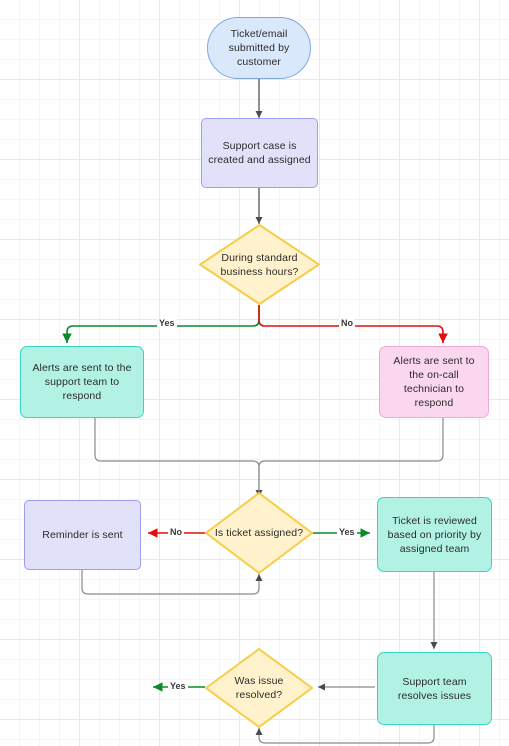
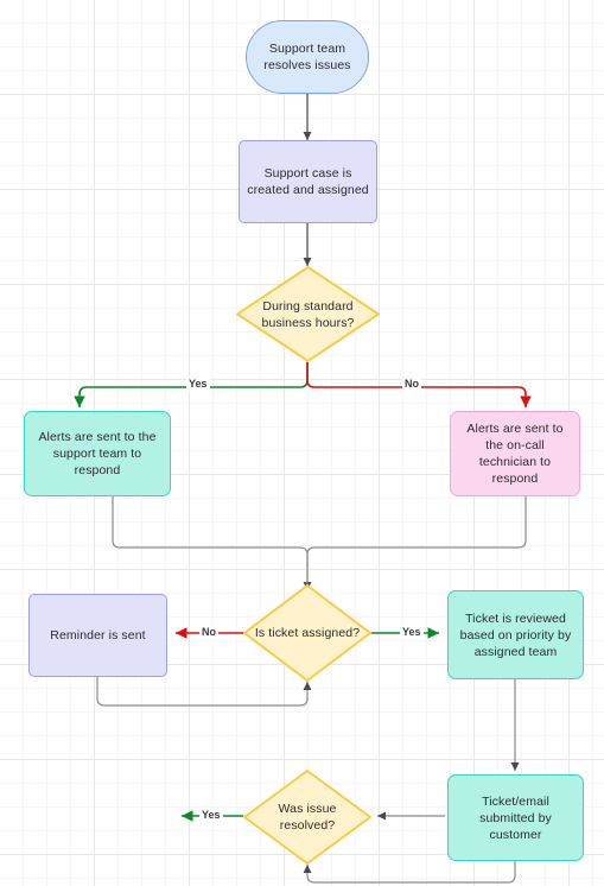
- Ticket/email submitted by customer
+ Support team resolves issues
  Support case is created and assigned
  During standard business hours?
  Alerts are sent to the support team to respond
  Alerts are sent to the on-call technician to respond
  Is ticket assigned?
  Reminder is sent
  Ticket is reviewed based on priority by assigned team
- Support team resolves issues
+ Ticket/email submitted by customer
  Was issue resolved?
  Yes
  No
  No
  Yes
  Yes
